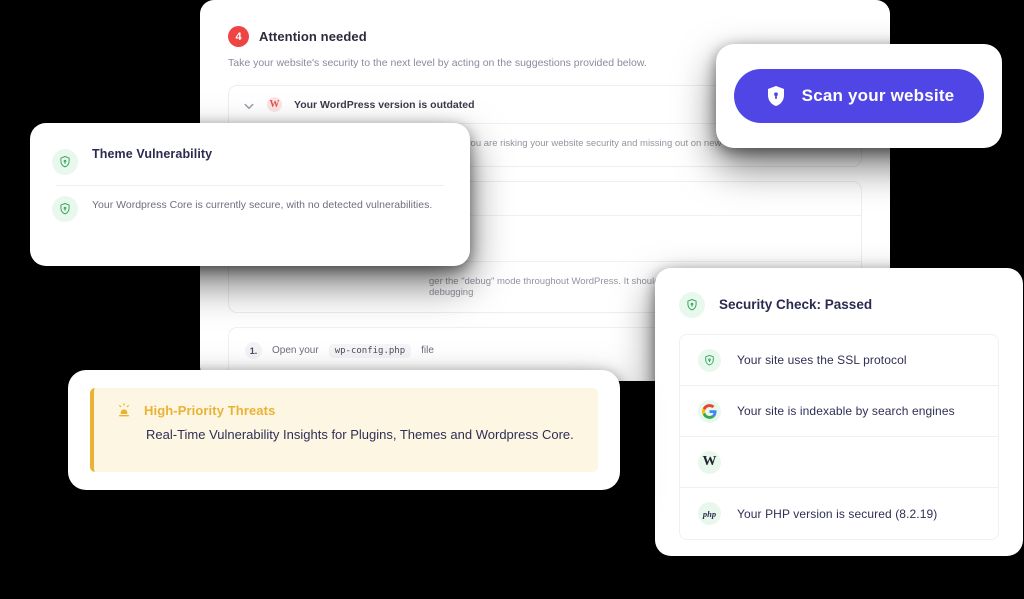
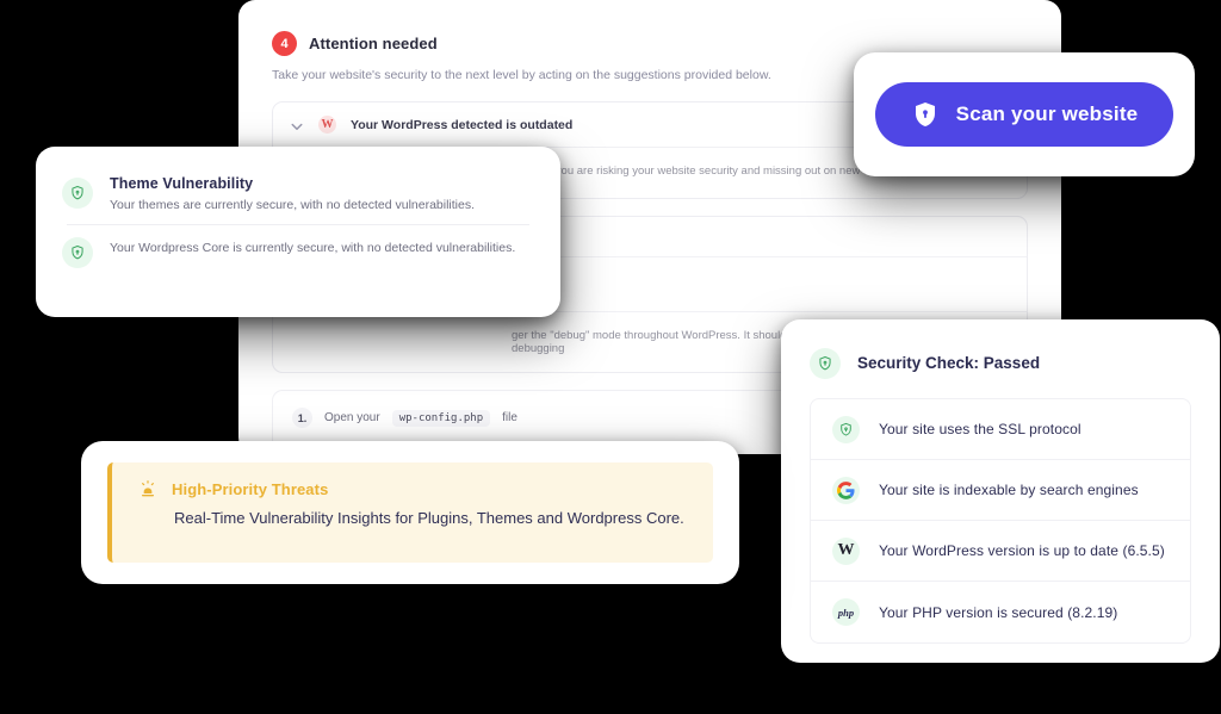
  4
  Attention needed
  Take your website's security to the next level by acting on the suggestions provided below.
  W
- Your WordPress version is outdated
+ Your WordPress detected is outdated
  1.
  Open your
  wp-config.php
  file
  Theme Vulnerability
+ Your themes are currently secure, with no detected vulnerabilities.
  Your Wordpress Core is currently secure, with no detected vulnerabilities.
  Scan your website
  Security Check: Passed
  Your site uses the SSL protocol
  Your site is indexable by search engines
  W
+ Your WordPress version is up to date (6.5.5)
  php
  Your PHP version is secured (8.2.19)
  High-Priority Threats
  Real-Time Vulnerability Insights for Plugins, Themes and Wordpress Core.
